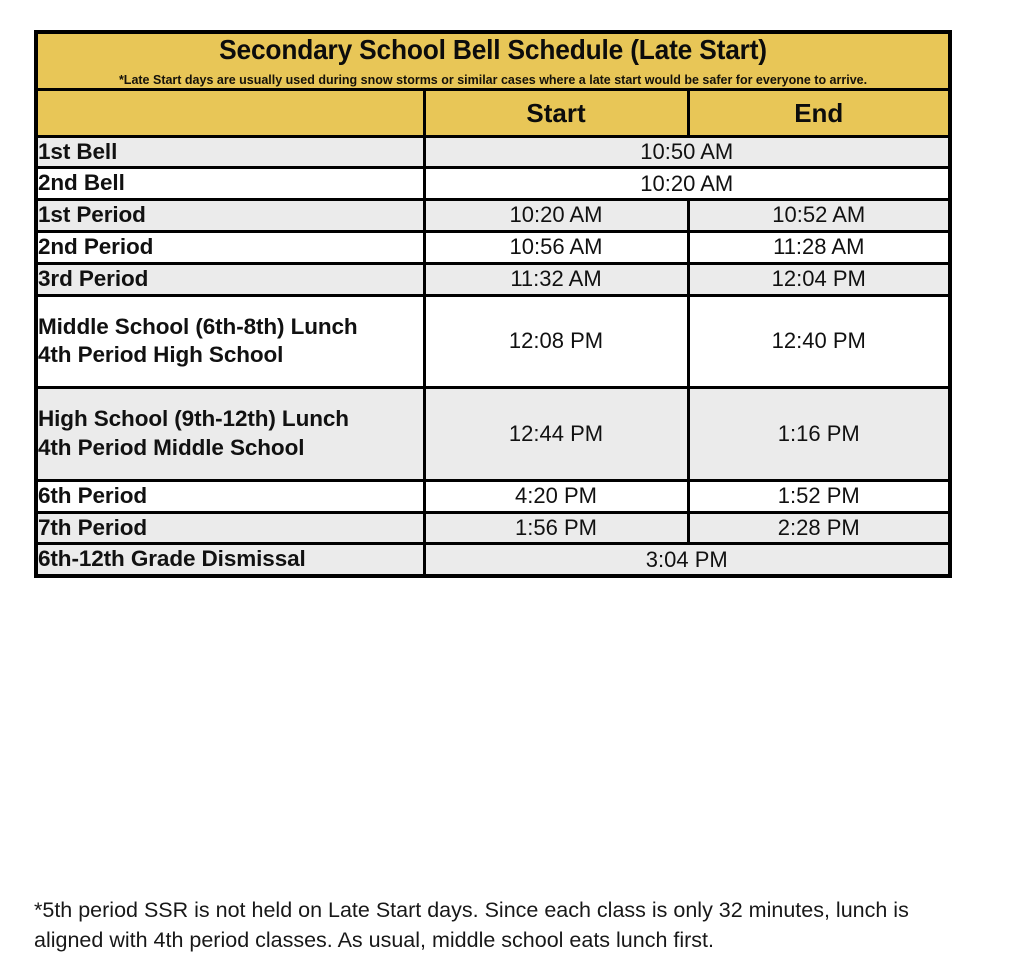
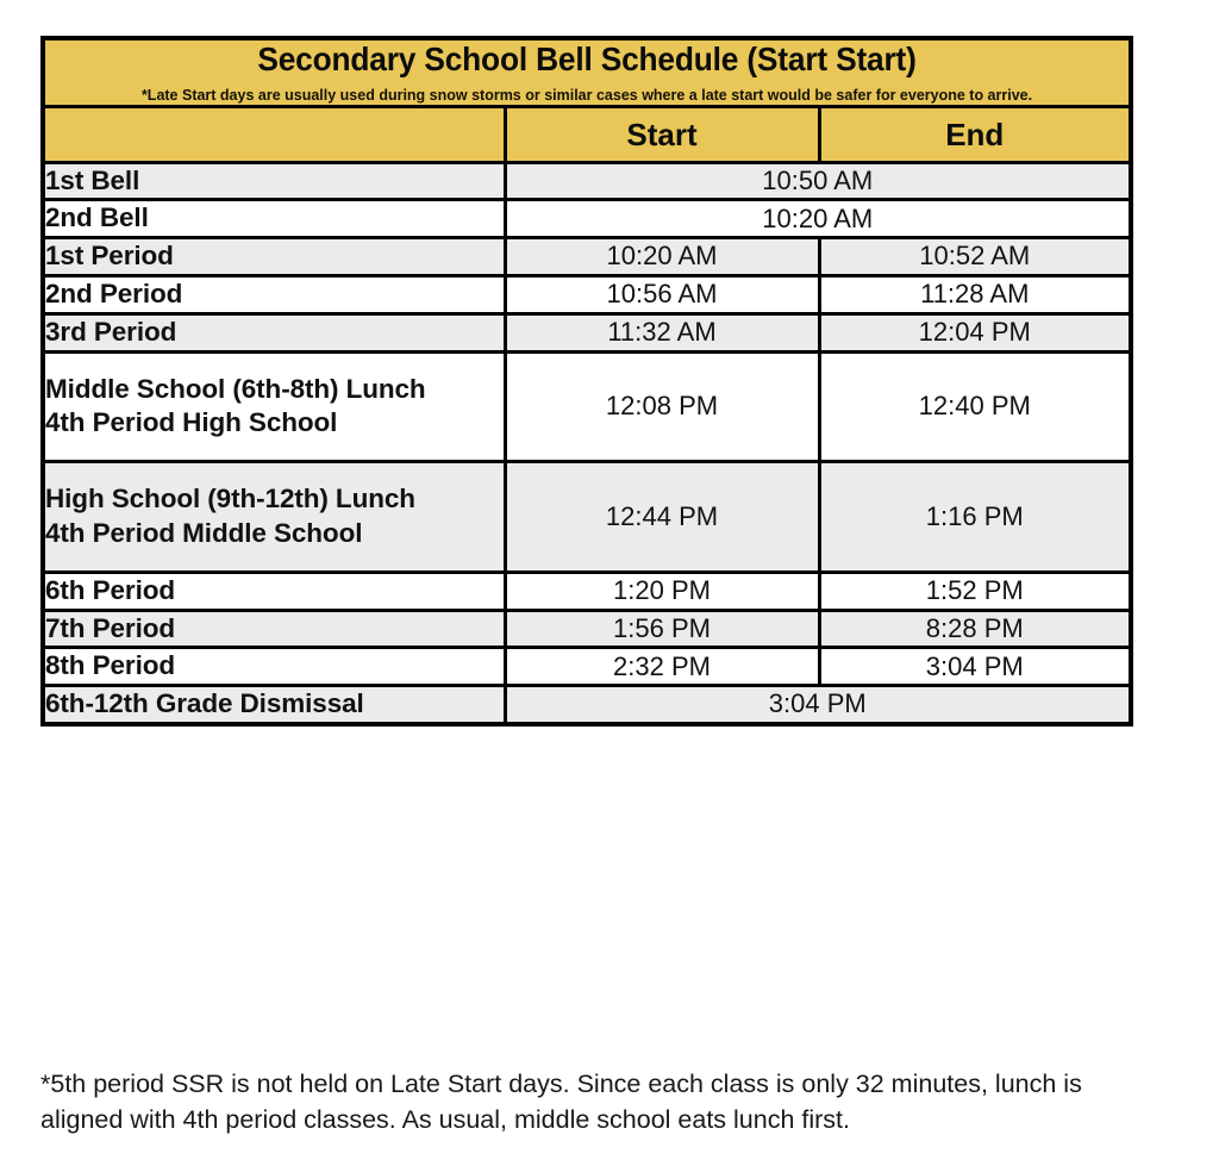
- Secondary School Bell Schedule (Late Start) *Late Start days are usually used during snow storms or similar cases where a late start would be safer for everyone to arrive.
+ Secondary School Bell Schedule (Start Start) *Late Start days are usually used during snow storms or similar cases where a late start would be safer for everyone to arrive.
  	Start	End
  1st Bell	10:50 AM
  2nd Bell	10:20 AM
  1st Period	10:20 AM	10:52 AM
  2nd Period	10:56 AM	11:28 AM
  3rd Period	11:32 AM	12:04 PM
  Middle School (6th-8th) Lunch 4th Period High School	12:08 PM	12:40 PM
  High School (9th-12th) Lunch 4th Period Middle School	12:44 PM	1:16 PM
- 6th Period	4:20 PM	1:52 PM
+ 6th Period	1:20 PM	1:52 PM
- 7th Period	1:56 PM	2:28 PM
+ 7th Period	1:56 PM	8:28 PM
+ 8th Period	2:32 PM	3:04 PM
  6th-12th Grade Dismissal	3:04 PM
  *5th period SSR is not held on Late Start days. Since each class is only 32 minutes, lunch is aligned with 4th period classes. As usual, middle school eats lunch first.
